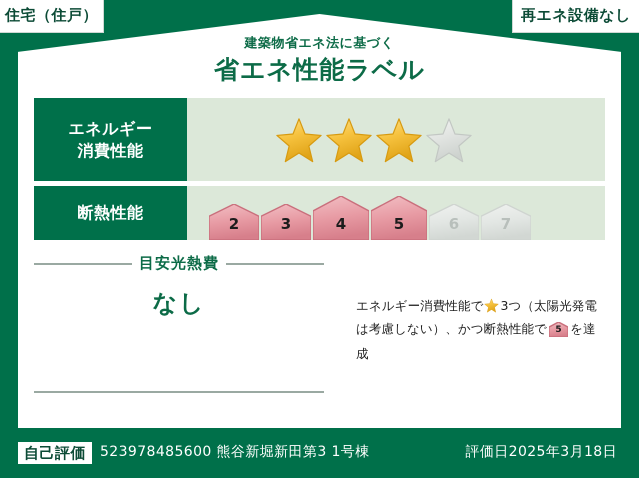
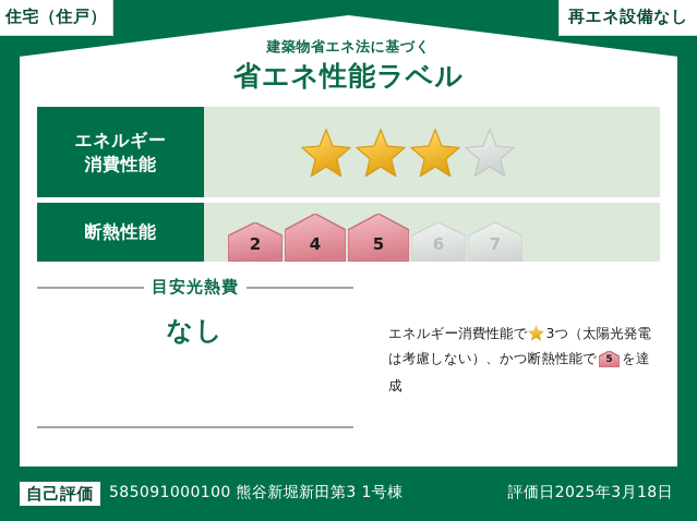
  住宅（住戸）
  再エネ設備なし
  建築物省エネ法に基づく
  省エネ性能ラベル
  エネルギー
  消費性能
  断熱性能
  2
- 3
  4
  5
  6
  7
  目安光熱費
  なし
  エネルギー消費性能で 3つ（太陽光発電は考慮しない）、かつ断熱性能で
  5
  を達成
  自己評価
- 523978485600 熊谷新堀新田第3 1号棟
+ 585091000100 熊谷新堀新田第3 1号棟
  評価日2025年3月18日
